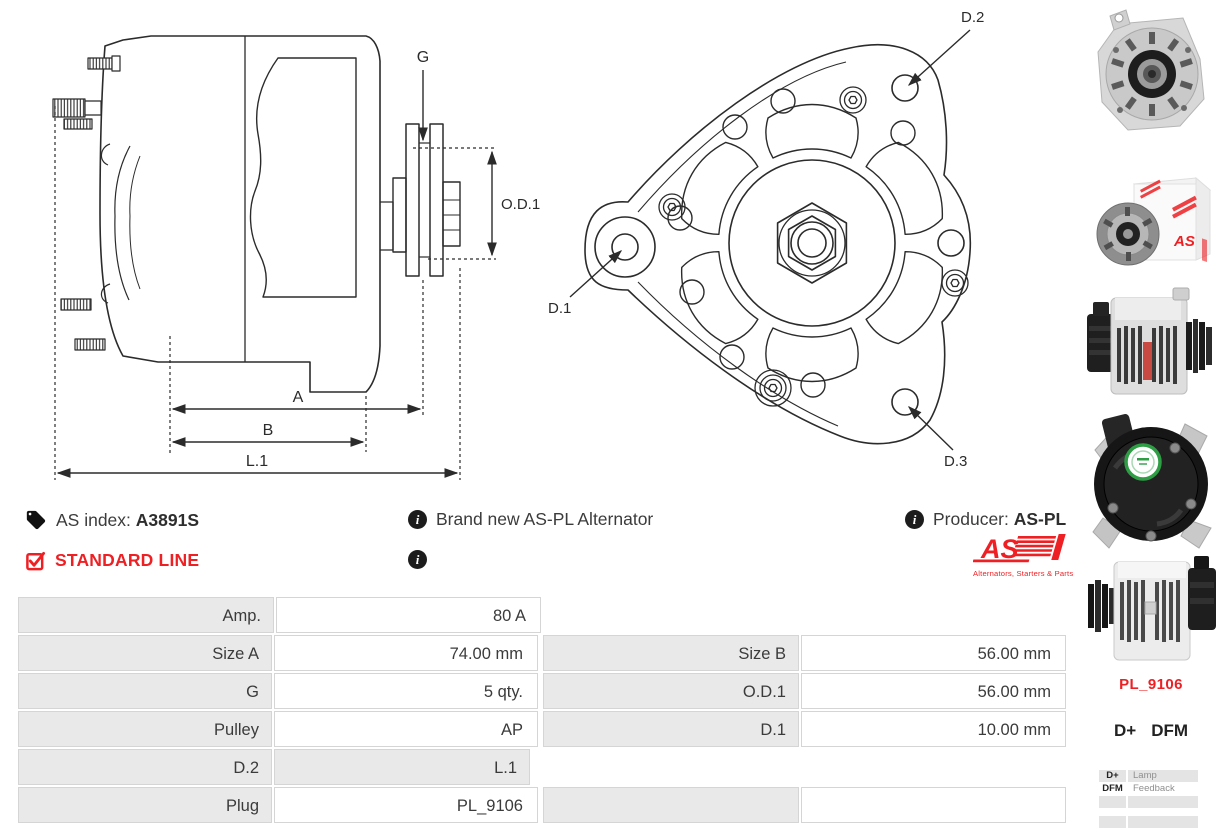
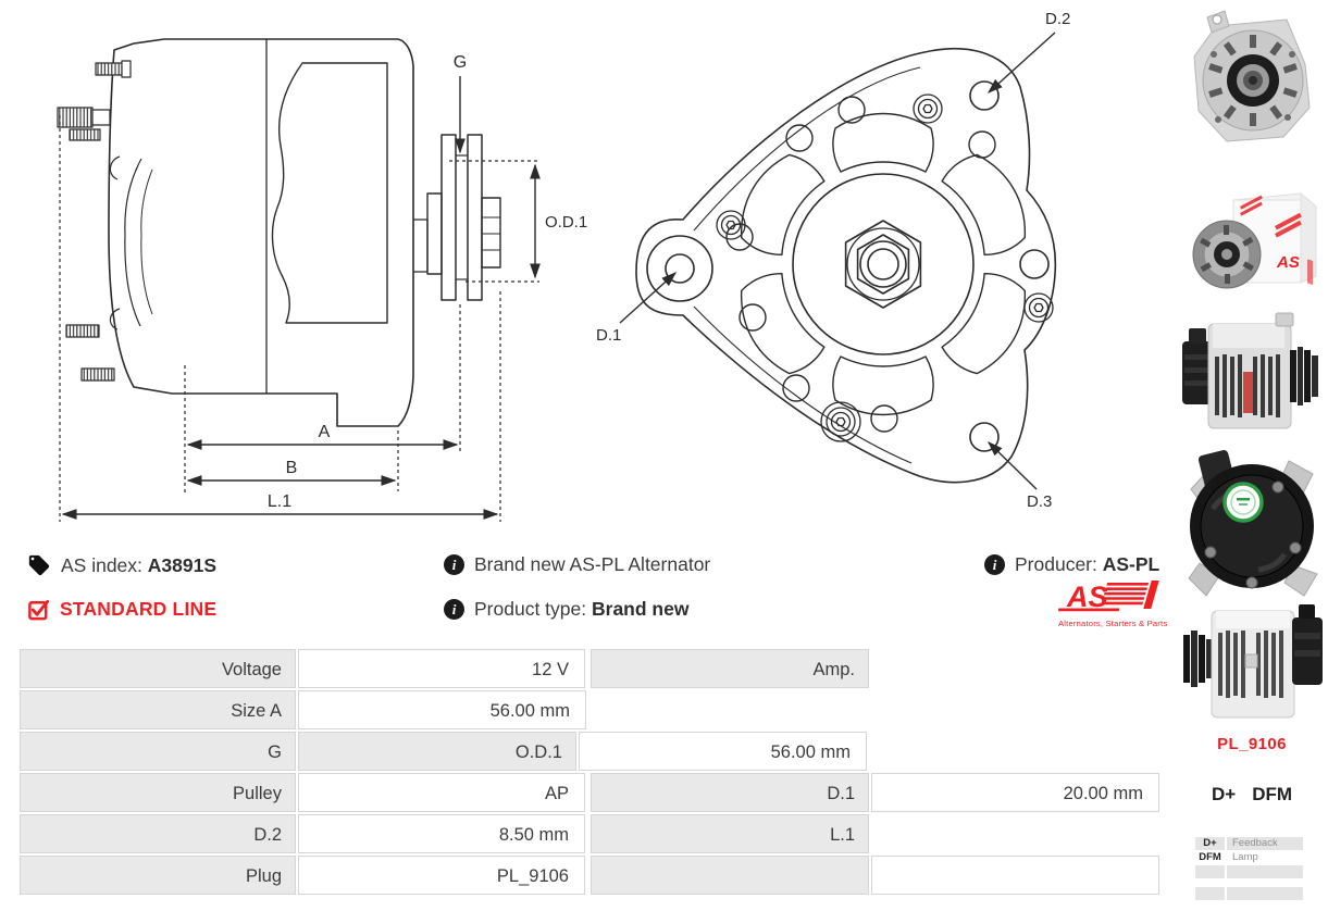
  G
  O.D.1
  A
  B
  L.1
  D.2
  D.1
  D.3
  AS index: A3891S
  STANDARD LINE
  i
  Brand new AS-PL Alternator
  i
+ Product type: Brand new
  i
  Producer: AS-PL
  AS
  Alternators, Starters & Parts
+ Voltage
+ 12 V
  Amp.
- 80 A
  Size A
- 74.00 mm
- Size B
  56.00 mm
  G
- 5 qty.
  O.D.1
  56.00 mm
  Pulley
  AP
  D.1
- 10.00 mm
+ 20.00 mm
  D.2
+ 8.50 mm
  L.1
  Plug
  PL_9106
  AS
  PL_9106
  D+
  DFM
  D+
- Lamp
+ Feedback
  DFM
- Feedback
+ Lamp
